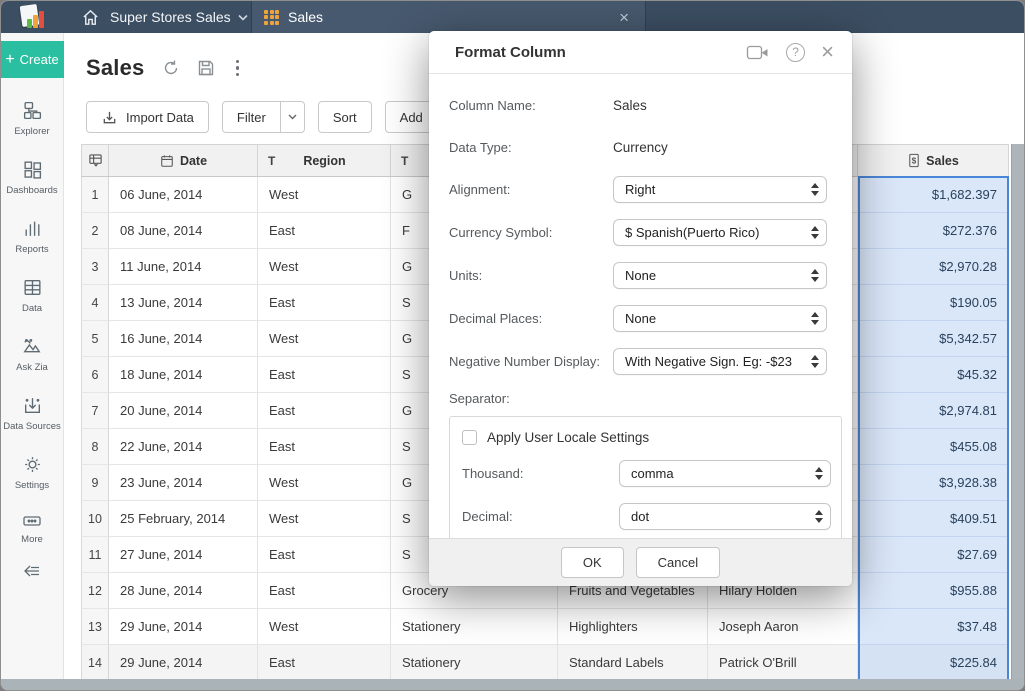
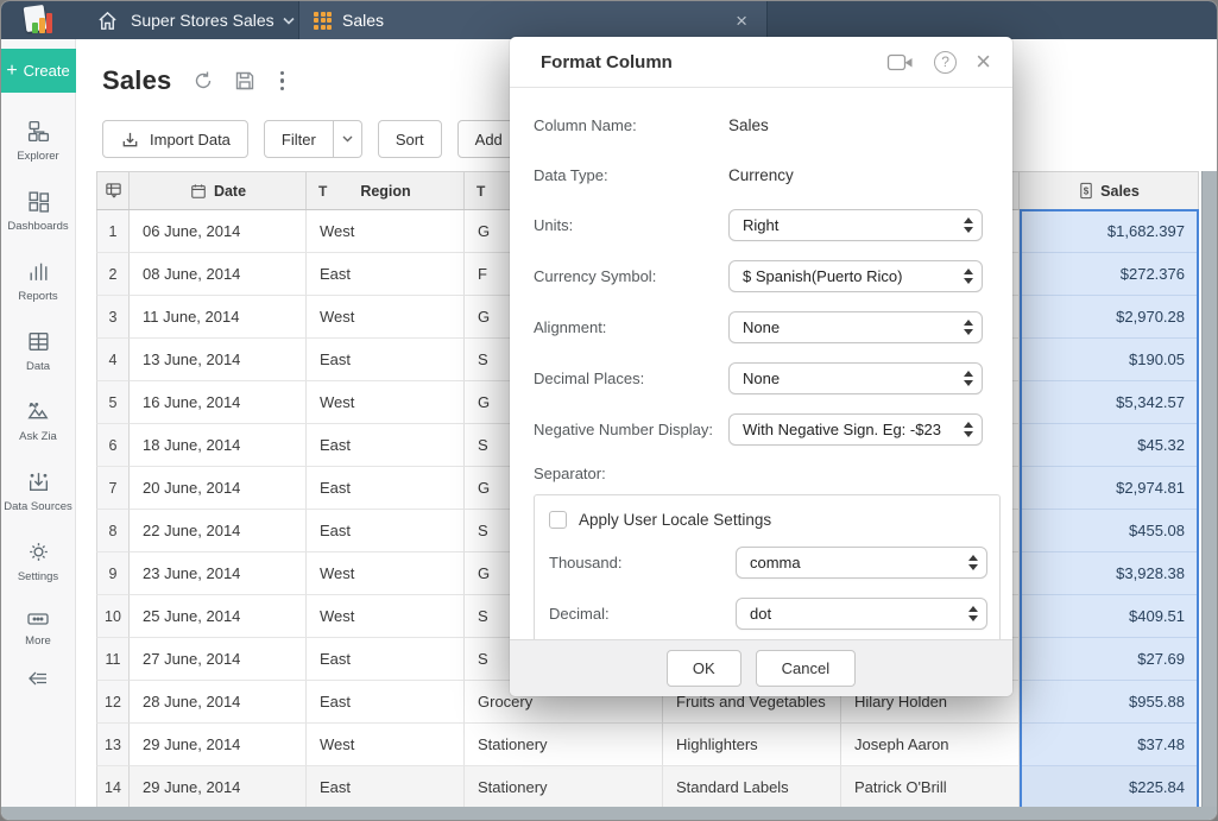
  Super Stores Sales
  Sales
  ×
  +
  Create
  Explorer
  Dashboards
  Reports
  Data
  Ask Zia
  Data Sources
  Settings
  More
  Sales
  Import Data
  Filter
  Sort
  Add
  Date
  T
  Region
  T
  $
  Sales
  1
  06 June, 2014
  West
  G
  $1,682.397
  2
  08 June, 2014
  East
  F
  $272.376
  3
  11 June, 2014
  West
  G
  $2,970.28
  4
  13 June, 2014
  East
  S
  $190.05
  5
  16 June, 2014
  West
  G
  $5,342.57
  6
  18 June, 2014
  East
  S
  $45.32
  7
  20 June, 2014
  East
  G
  $2,974.81
  8
  22 June, 2014
  East
  S
  $455.08
  9
  23 June, 2014
  West
  G
  $3,928.38
  10
- 25 February, 2014
+ 25 June, 2014
  West
  S
  $409.51
  11
  27 June, 2014
  East
  S
  $27.69
  12
  28 June, 2014
  East
  Grocery
  Fruits and Vegetables
  Hilary Holden
  $955.88
  13
  29 June, 2014
  West
  Stationery
  Highlighters
  Joseph Aaron
  $37.48
  14
  29 June, 2014
  East
  Stationery
  Standard Labels
  Patrick O'Brill
  $225.84
  Format Column
  ?
  ×
  Column Name:
  Sales
  Data Type:
  Currency
- Alignment:
+ Units:
  Right
  Currency Symbol:
  $ Spanish(Puerto Rico)
- Units:
+ Alignment:
  None
  Decimal Places:
  None
  Negative Number Display:
  With Negative Sign. Eg: -$23
  Separator:
  Apply User Locale Settings
  Thousand:
  comma
  Decimal:
  dot
  OK
  Cancel
